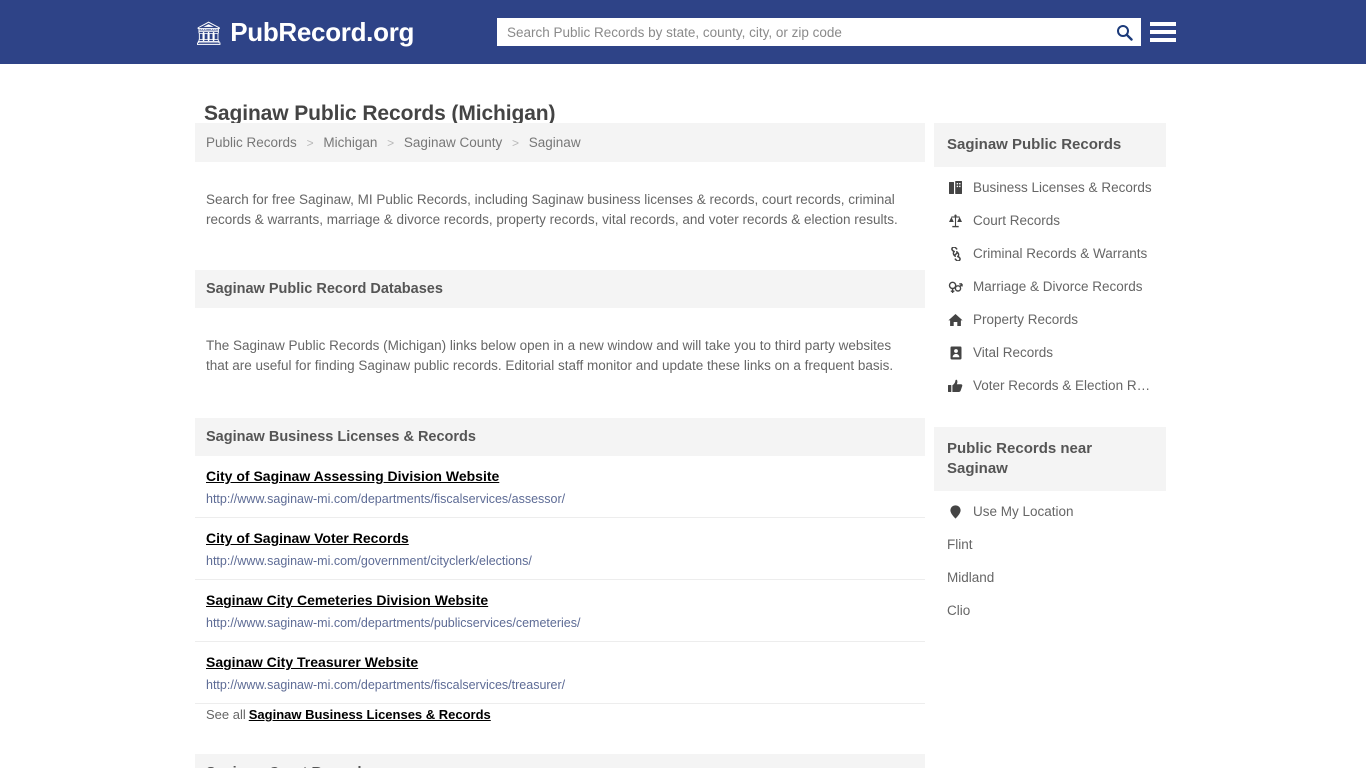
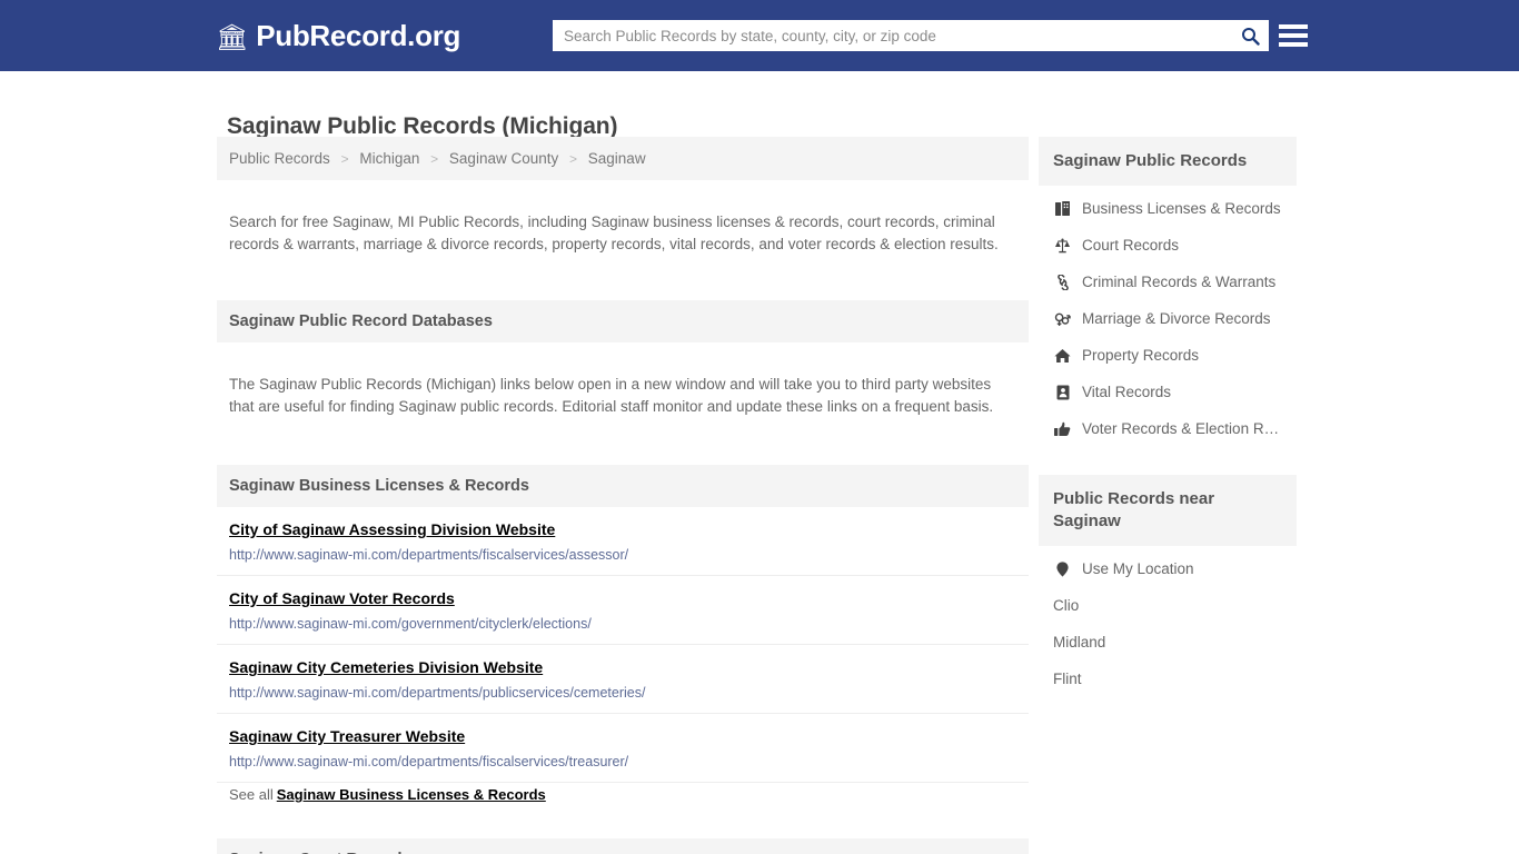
  🏛
  PubRecord.org
  Search Public Records by state, county, city, or zip code
  Saginaw Public Records (Michigan)
  Public Records > Michigan > Saginaw County > Saginaw
  Search for free Saginaw, MI Public Records, including Saginaw business licenses & records, court records, criminal records & warrants, marriage & divorce records, property records, vital records, and voter records & election results.
  Saginaw Public Record Databases
  The Saginaw Public Records (Michigan) links below open in a new window and will take you to third party websites that are useful for finding Saginaw public records. Editorial staff monitor and update these links on a frequent basis.
  Saginaw Business Licenses & Records
  City of Saginaw Assessing Division Website
  http://www.saginaw-mi.com/departments/fiscalservices/assessor/
  City of Saginaw Voter Records
  http://www.saginaw-mi.com/government/cityclerk/elections/
  Saginaw City Cemeteries Division Website
  http://www.saginaw-mi.com/departments/publicservices/cemeteries/
  Saginaw City Treasurer Website
  http://www.saginaw-mi.com/departments/fiscalservices/treasurer/
  See all Saginaw Business Licenses & Records
  Saginaw Public Records
  Business Licenses & Records
  Court Records
  Criminal Records & Warrants
  Marriage & Divorce Records
  Property Records
  Vital Records
  Voter Records & Election R…
  Public Records near Saginaw
  Use My Location
- Flint
+ Clio
  Midland
- Clio
+ Flint
